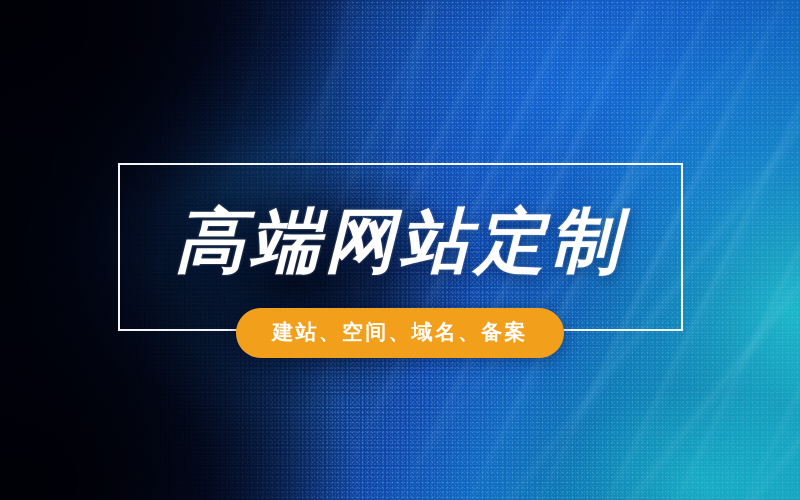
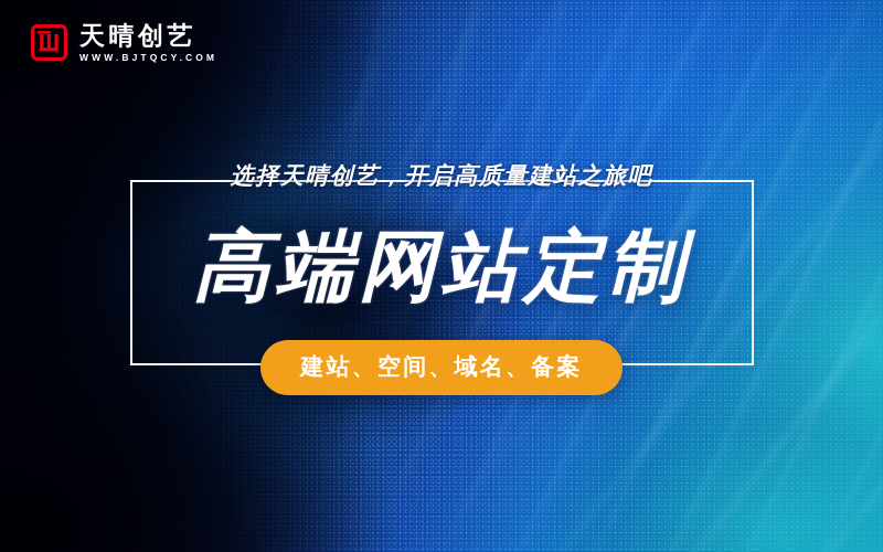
+ 天晴创艺
+ WWW.BJTQCY.COM
+ 选择天晴创艺，开启高质量建站之旅吧
  高端网站定制
  建站、空间、域名、备案
